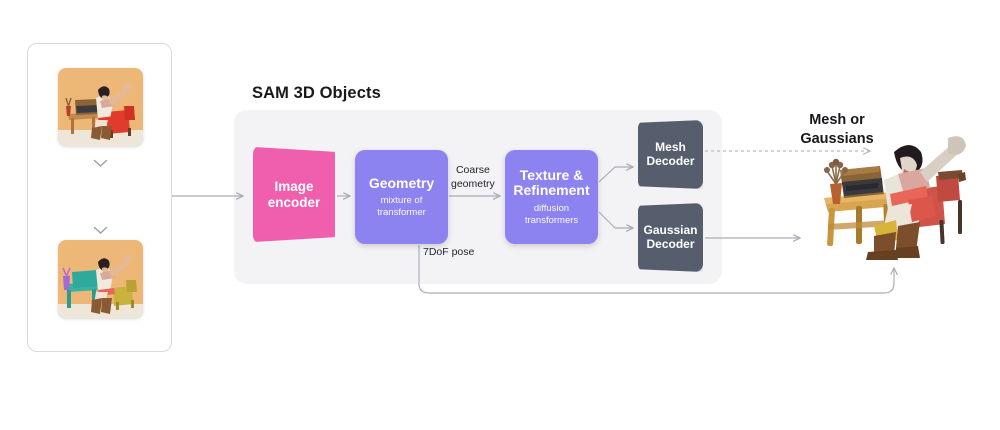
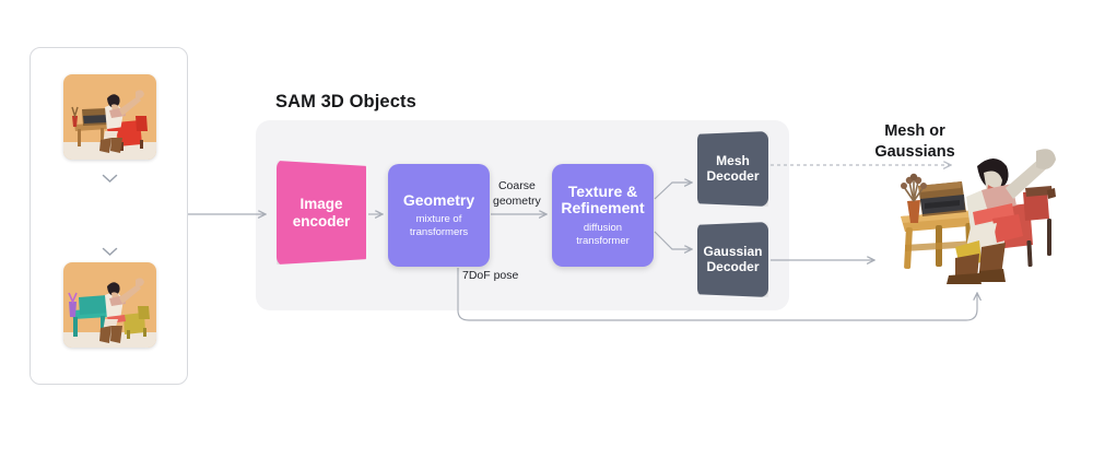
  SAM 3D Objects
  Image
  encoder
  Geometry
  mixture of
- transformer
+ transformers
  Texture &
  Refinement
  diffusion
- transformers
+ transformer
  Mesh
  Decoder
  Gaussian
  Decoder
  Coarse
  geometry
  7DoF pose
  Mesh or
  Gaussians
